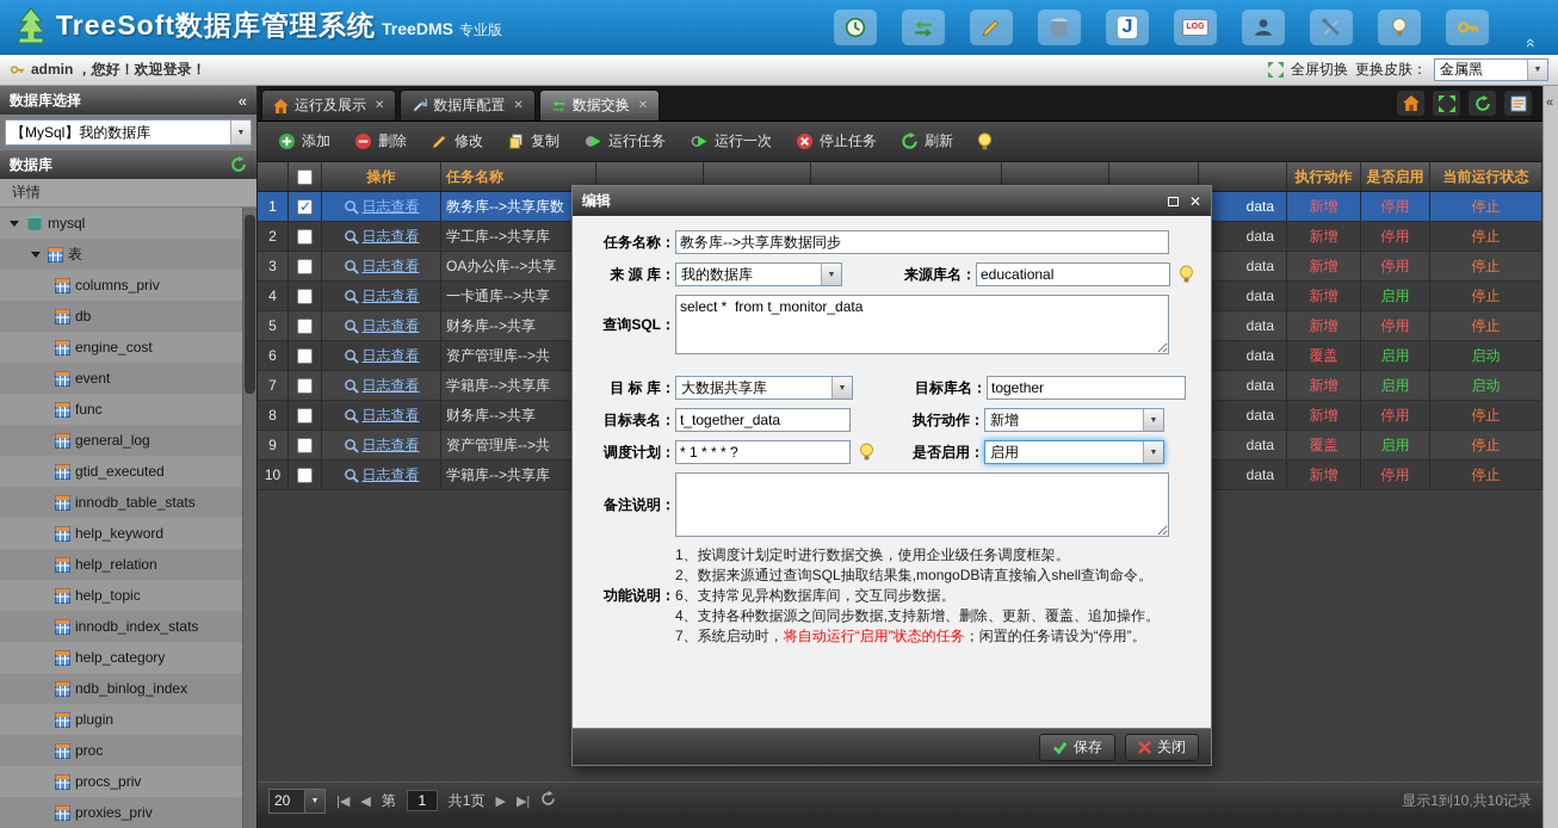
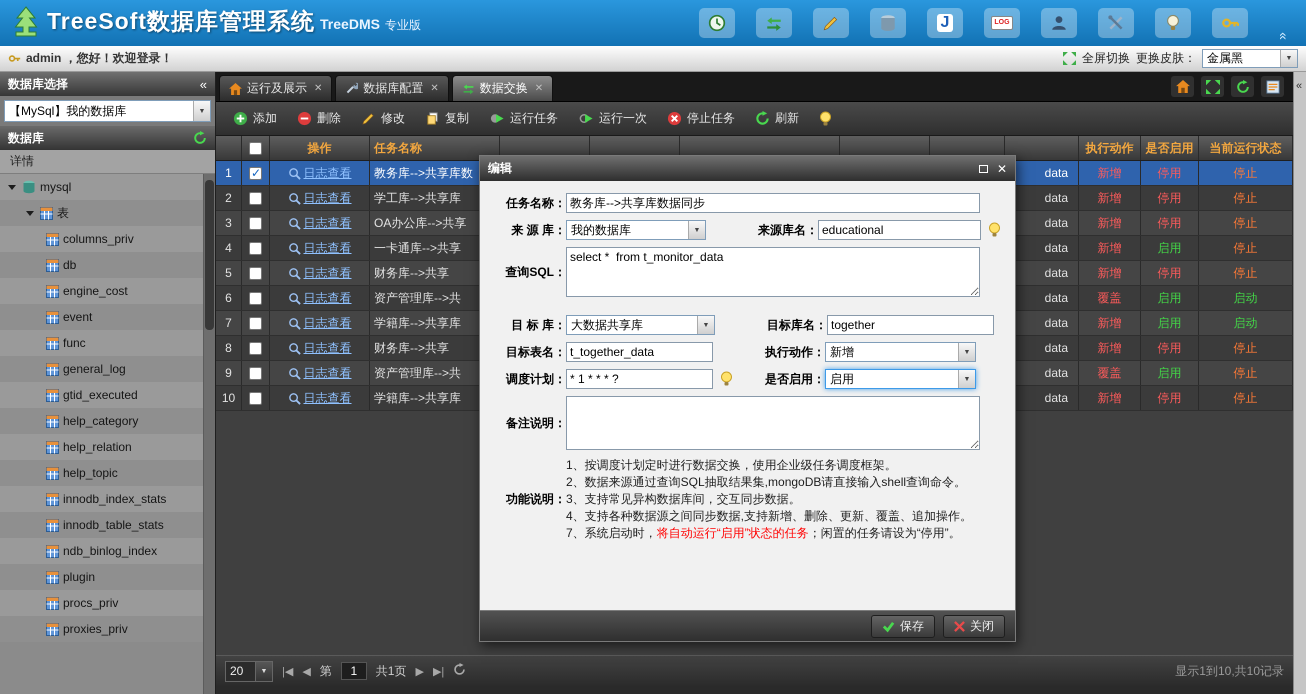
  TreeSoft数据库管理系统
  TreeDMS
  专业版
  J
  admin ，您好！欢迎登录！
  全屏切换
  更换皮肤：
  金属黑
  数据库选择
  «
  【MySql】我的数据库
  数据库
  详情
  mysql
  表
  columns_priv
  db
  engine_cost
  event
  func
  general_log
  gtid_executed
- innodb_table_stats
+ help_category
- help_keyword
  help_relation
  help_topic
  innodb_index_stats
- help_category
+ innodb_table_stats
  ndb_binlog_index
  plugin
- proc
  procs_priv
  proxies_priv
  运行及展示
  ✕
  数据库配置
  ✕
  数据交换
  ✕
  添加
  删除
  修改
  复制
  运行任务
  运行一次
  停止任务
  刷新
  操作
  任务名称
  执行动作
  是否启用
  当前运行状态
  1
  日志查看
  教务库-->共享库数
  data
  新增
  停用
  停止
  2
  日志查看
  学工库-->共享库
  data
  新增
  停用
  停止
  3
  日志查看
  OA办公库-->共享
  data
  新增
  停用
  停止
  4
  日志查看
  一卡通库-->共享
  data
  新增
  启用
  停止
  5
  日志查看
  财务库-->共享
  data
  新增
  停用
  停止
  6
  日志查看
  资产管理库-->共
  data
  覆盖
  启用
  启动
  7
  日志查看
  学籍库-->共享库
  data
  新增
  启用
  启动
  8
  日志查看
  财务库-->共享
  data
  新增
  停用
  停止
  9
  日志查看
  资产管理库-->共
  data
  覆盖
  启用
  停止
  10
  日志查看
  学籍库-->共享库
  data
  新增
  停用
  停止
  20
  |◀
  ◀
  第
  1
  共1页
  ▶
  ▶|
  显示1到10,共10记录
  «
  编辑
  ✕
  任务名称：
  教务库-->共享库数据同步
  来 源 库：
  我的数据库
  来源库名：
  educational
  查询SQL：
  select * from t_monitor_data
  目 标 库：
  大数据共享库
  目标库名：
  together
  目标表名：
  t_together_data
  执行动作：
  新增
  调度计划：
  * 1 * * * ?
  是否启用：
  启用
  备注说明：
  功能说明：
  1、按调度计划定时进行数据交换，使用企业级任务调度框架。
  2、数据来源通过查询SQL抽取结果集,mongoDB请直接输入shell查询命令。
- 6、支持常见异构数据库间，交互同步数据。
+ 3、支持常见异构数据库间，交互同步数据。
  4、支持各种数据源之间同步数据,支持新增、删除、更新、覆盖、追加操作。
  7、系统启动时，将自动运行“启用”状态的任务；闲置的任务请设为“停用”。
  保存
  关闭
